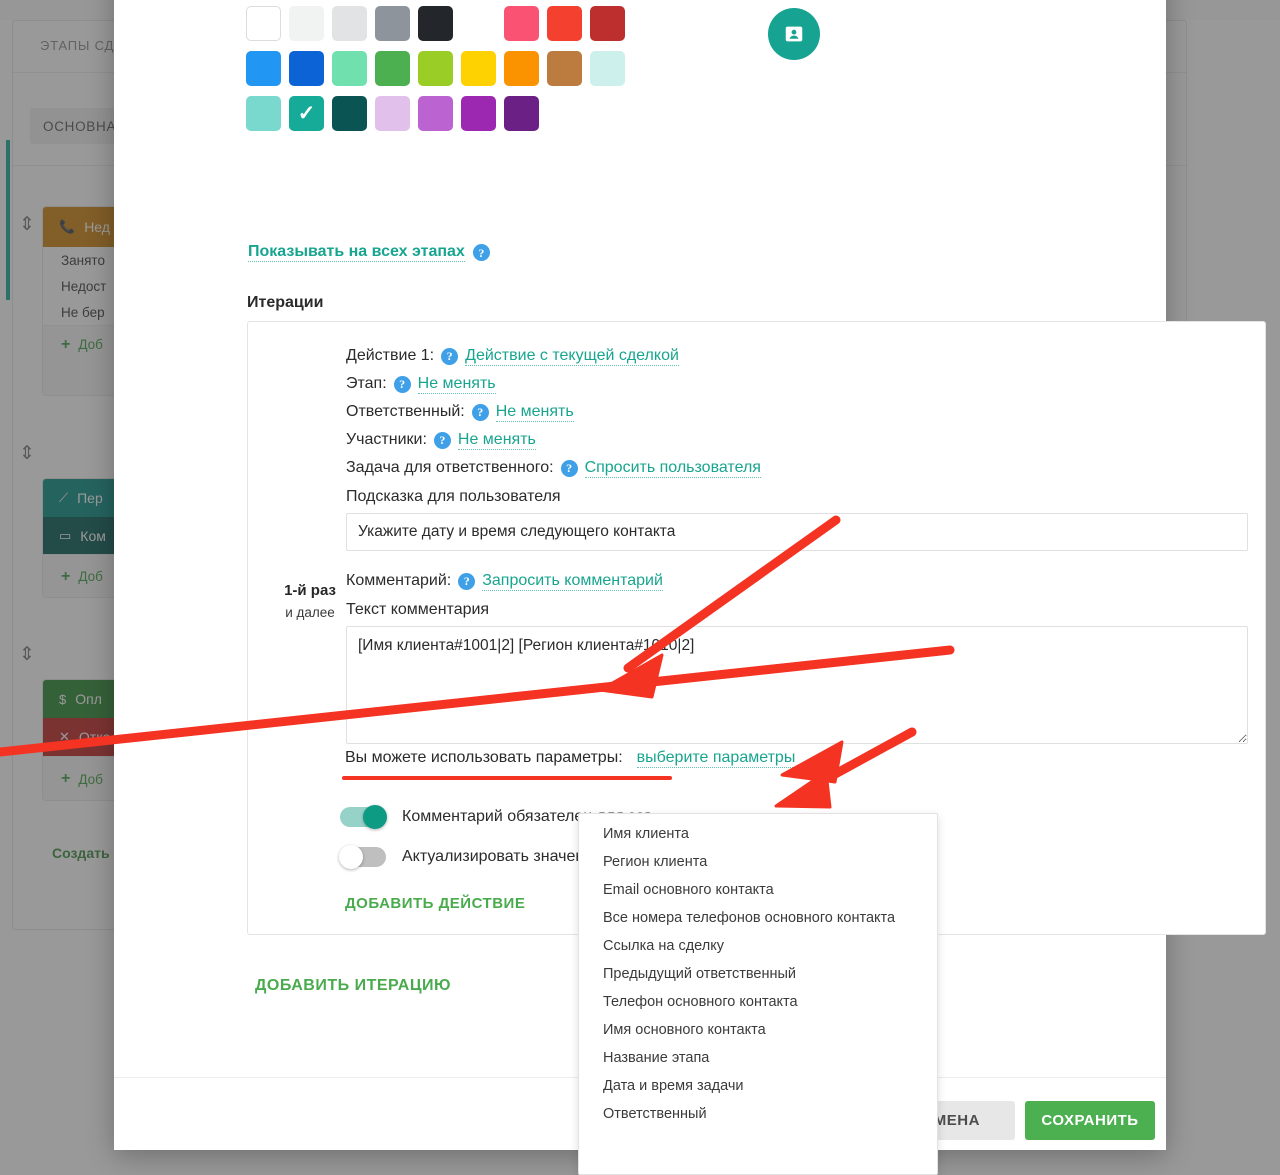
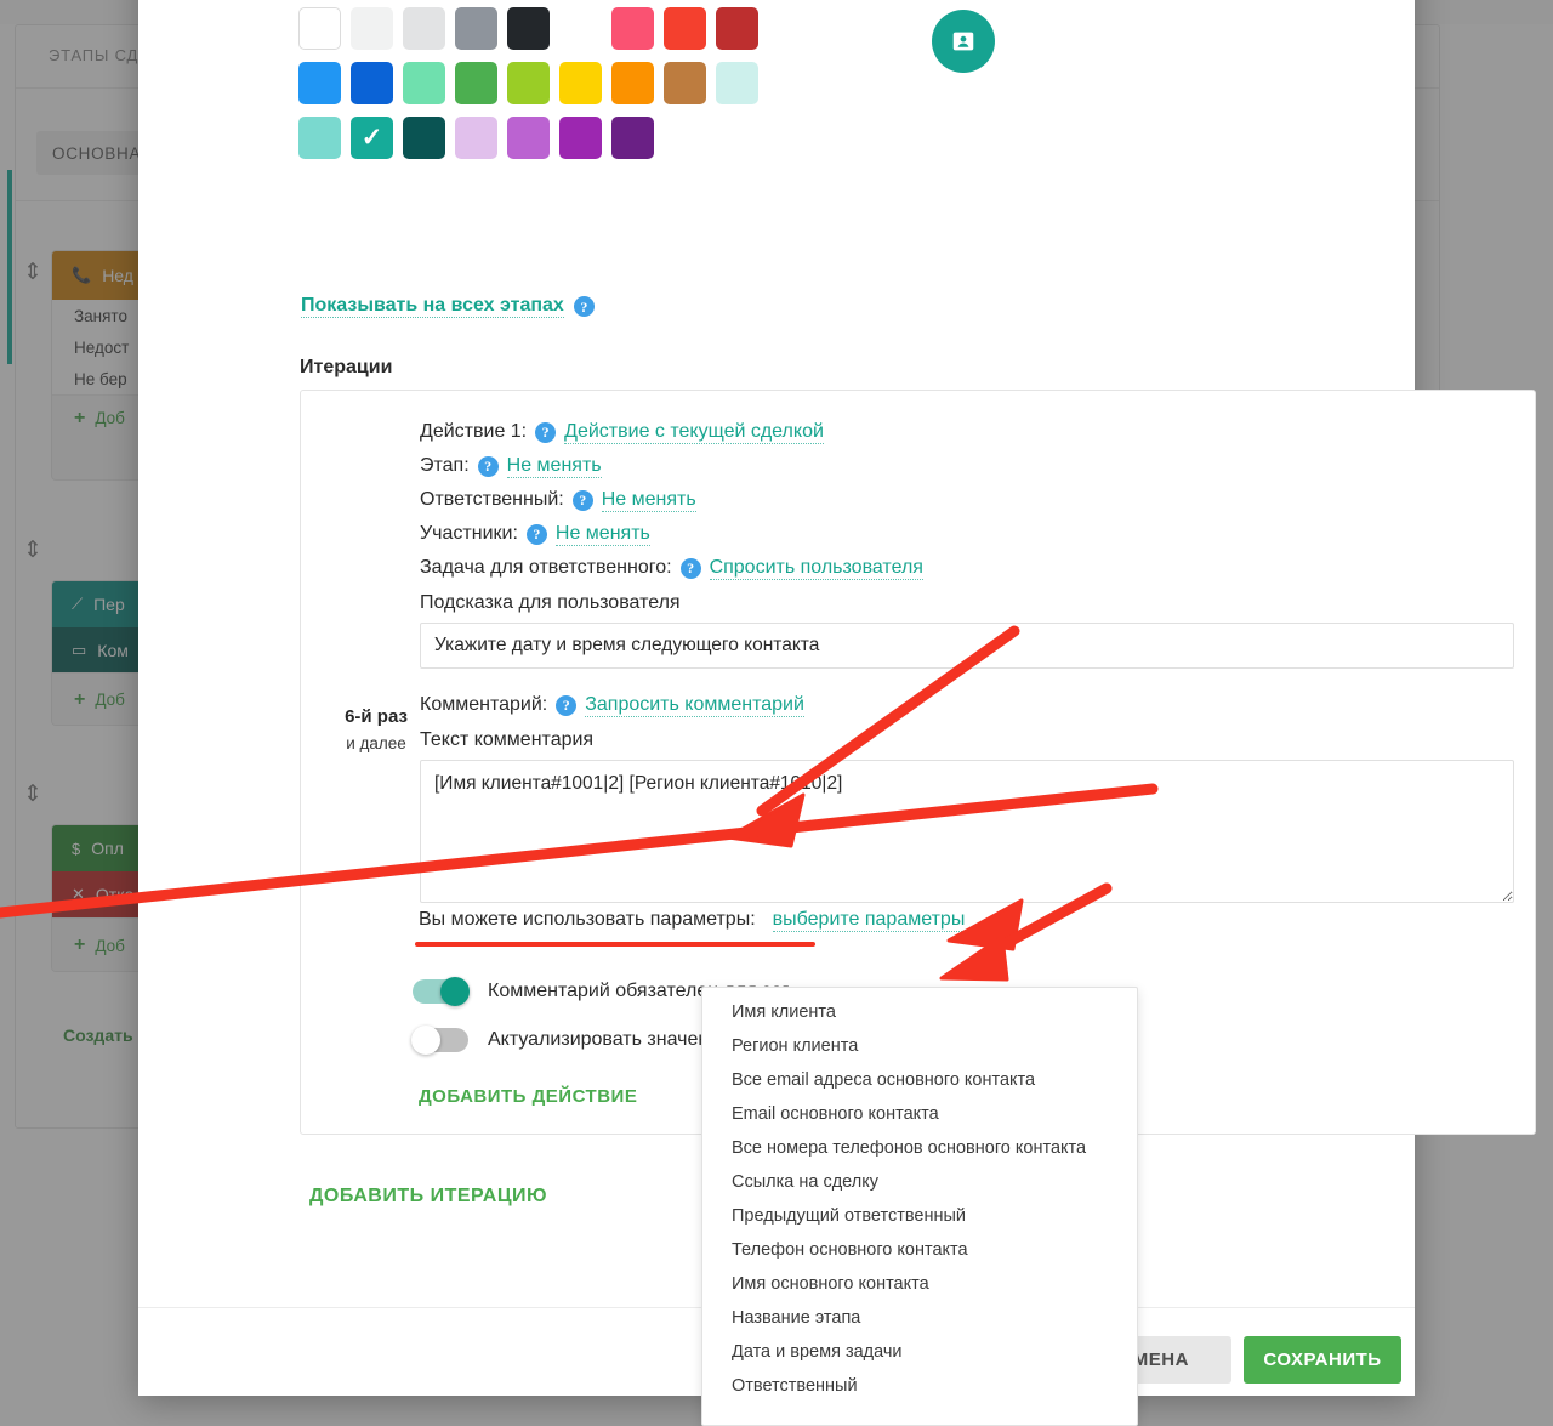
  ЭТАПЫ СД
  ОСНОВНА
  ⇕
  📞
  Нед
  Занято
  Недост
  Не бер
  +
  Доб
  ⇕
  ⟋
  Пер
  ▭
  Ком
  +
  Доб
  ⇕
  $
  Опл
  ✕
  +
  Доб
  Создать
  ✓
  Показывать на всех этапах
  ?
  Итерации
- 1-й раз
+ 6-й раз
  и далее
  Действие 1:
  ?
  Действие с текущей сделкой
  Этап:
  ?
  Не менять
  Ответственный:
  ?
  Не менять
  Участники:
  ?
  Не менять
  Задача для ответственного:
  ?
  Спросить пользователя
  Подсказка для пользователя
  Укажите дату и время следующего контакта
  Комментарий:
  ?
  Запросить комментарий
  Текст комментария
  [Имя клиента#1001|2] [Регион клиента#10|2]
  Вы можете использовать параметры:
  выберите параметры
  Комментарий обязател
  Актуализировать значе
  ДОБАВИТЬ ДЕЙСТВИЕ
  ДОБАВИТЬ ИТЕРАЦИЮ
  МЕНА
  СОХРАНИТЬ
  Имя клиента
  Регион клиента
+ Все email адреса основного контакта
  Email основного контакта
  Все номера телефонов основного контакта
  Ссылка на сделку
  Предыдущий ответственный
  Телефон основного контакта
  Имя основного контакта
  Название этапа
  Дата и время задачи
  Ответственный
